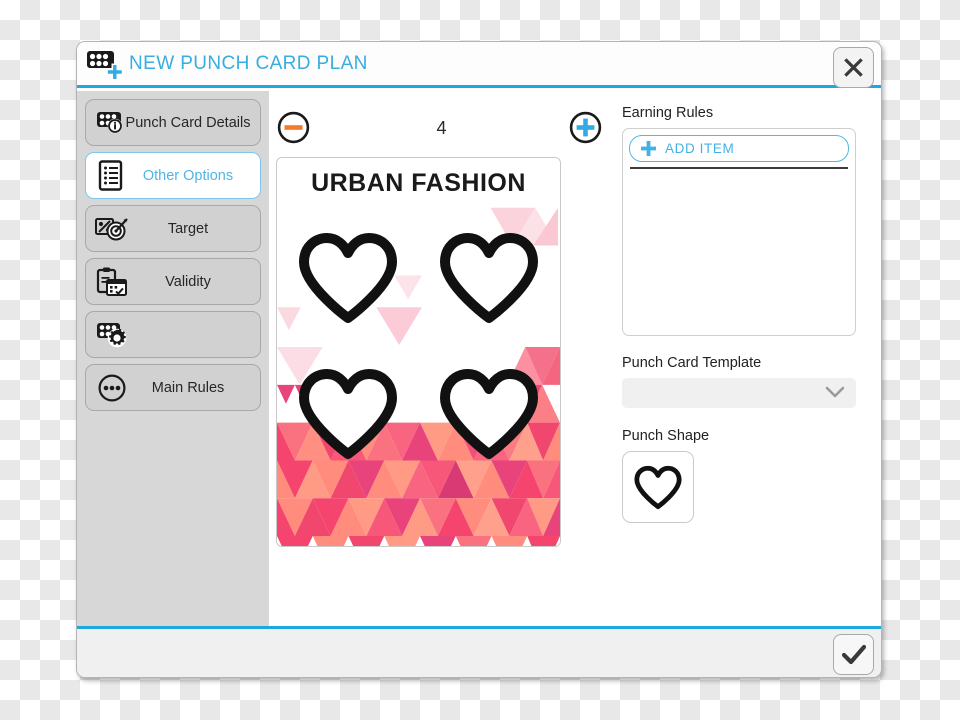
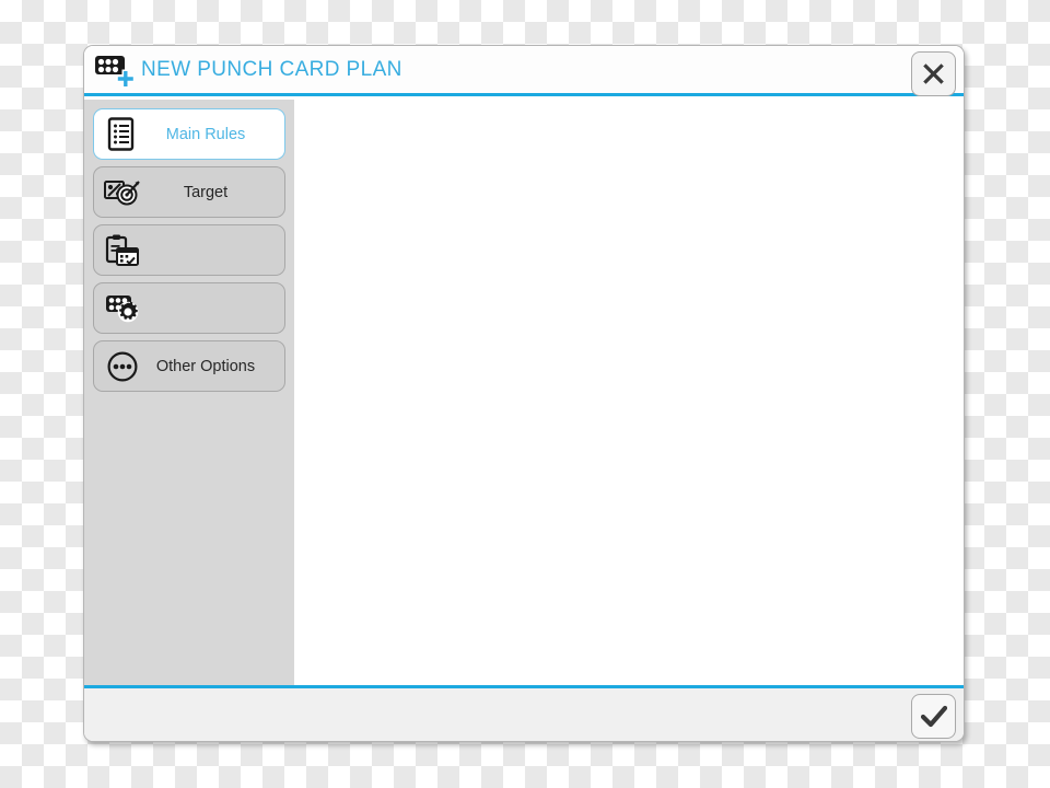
  NEW PUNCH CARD PLAN
- Punch Card Details
- Other Options
+ Main Rules
  Target
- Validity
- Main Rules
+ Other Options
- 4
- URBAN FASHION
- Earning Rules
- ADD ITEM
- Punch Card Template
- Punch Shape
